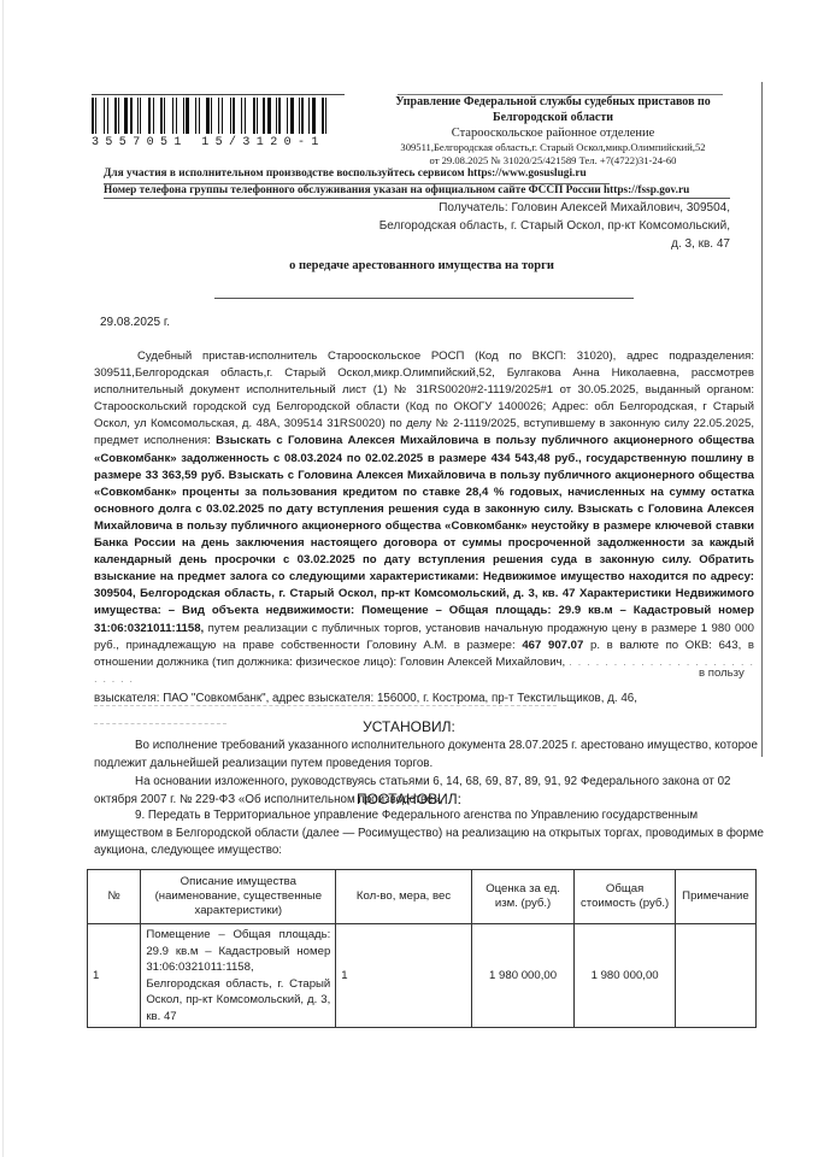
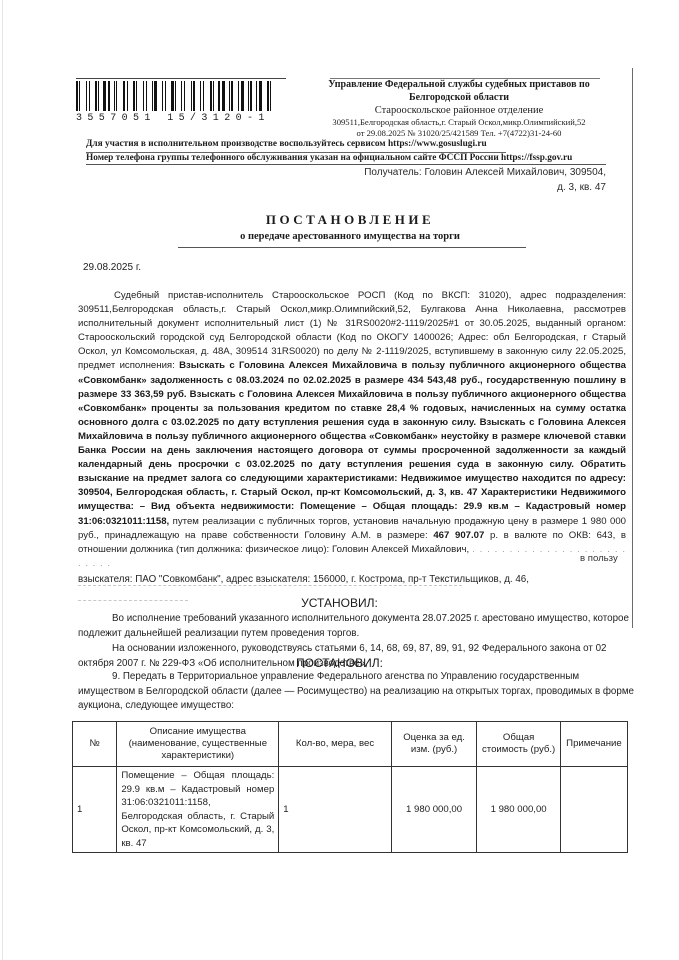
  3557051 15/3120-1
  Управление Федеральной службы судебных приставов по
  Белгородской области
  Старооскольское районное отделение
  309511,Белгородская область,г. Старый Оскол,микр.Олимпийский,52
  от 29.08.2025 № 31020/25/421589 Тел. +7(4722)31-24-60
  Для участия в исполнительном производстве воспользуйтесь сервисом https://www.gosuslugi.ru
  Номер телефона группы телефонного обслуживания указан на официальном сайте ФССП России https://fssp.gov.ru
  Получатель: Головин Алексей Михайлович, 309504,
- Белгородская область, г. Старый Оскол, пр-кт Комсомольский,
  д. 3, кв. 47
+ ПОСТАНОВЛЕНИЕ
  о передаче арестованного имущества на торги
  29.08.2025 г.
  Судебный пристав-исполнитель Старооскольское РОСП (Код по ВКСП: 31020), адрес подразделения: 309511,Белгородская область,г. Старый Оскол,микр.Олимпийский,52, Булгакова Анна Николаевна, рассмотрев исполнительный документ исполнительный лист (1) № 31RS0020#2-1119/2025#1 от 30.05.2025, выданный органом: Старооскольский городской суд Белгородской области (Код по ОКОГУ 1400026; Адрес: обл Белгородская, г Старый Оскол, ул Комсомольская, д. 48А, 309514 31RS0020) по делу № 2-1119/2025, вступившему в законную силу 22.05.2025, предмет исполнения: Взыскать с Головина Алексея Михайловича в пользу публичного акционерного общества «Совкомбанк» задолженность с 08.03.2024 по 02.02.2025 в размере 434 543,48 руб., государственную пошлину в размере 33 363,59 руб. Взыскать с Головина Алексея Михайловича в пользу публичного акционерного общества «Совкомбанк» проценты за пользования кредитом по ставке 28,4 % годовых, начисленных на сумму остатка основного долга с 03.02.2025 по дату вступления решения суда в законную силу. Взыскать с Головина Алексея Михайловича в пользу публичного акционерного общества «Совкомбанк» неустойку в размере ключевой ставки Банка России на день заключения настоящего договора от суммы просроченной задолженности за каждый календарный день просрочки с 03.02.2025 по дату вступления решения суда в законную силу. Обратить взыскание на предмет залога со следующими характеристиками: Недвижимое имущество находится по адресу: 309504, Белгородская область, г. Старый Оскол, пр-кт Комсомольский, д. 3, кв. 47 Характеристики Недвижимого имущества: – Вид объекта недвижимости: Помещение – Общая площадь: 29.9 кв.м – Кадастровый номер 31:06:0321011:1158, путем реализации с публичных торгов, установив начальную продажную цену в размере 1 980 000 руб., принадлежащую на праве собственности Головину А.М. в размере: 467 907.07 р. в валюте по ОКВ: 643, в отношении должника (тип должника: физическое лицо): Головин Алексей Михайлович, . . . . . . . . . . . . . . . . . . . . . . . . . .
  в пользу
  взыскателя: ПАО "Совкомбанк", адрес взыскателя: 156000, г. Кострома, пр-т Текстильщиков, д. 46,
  УСТАНОВИЛ:
  Во исполнение требований указанного исполнительного документа 28.07.2025 г. арестовано имущество, которое подлежит дальнейшей реализации путем проведения торгов.
  На основании изложенного, руководствуясь статьями 6, 14, 68, 69, 87, 89, 91, 92 Федерального закона от 02 октября 2007 г. № 229-ФЗ «Об исполнительном производстве»,
  ПОСТАНОВИЛ:
  9. Передать в Территориальное управление Федерального агенства по Управлению государственным имуществом в Белгородской области (далее — Росимущество) на реализацию на открытых торгах, проводимых в форме аукциона, следующее имущество:
  №	Описание имущества (наименование, существенные характеристики)	Кол-во, мера, вес	Оценка за ед. изм. (руб.)	Общая стоимость (руб.)	Примечание
  1	Помещение – Общая площадь: 29.9 кв.м – Кадастровый номер 31:06:0321011:1158, Белгородская область, г. Старый Оскол, пр-кт Комсомольский, д. 3, кв. 47	1	1 980 000,00	1 980 000,00
